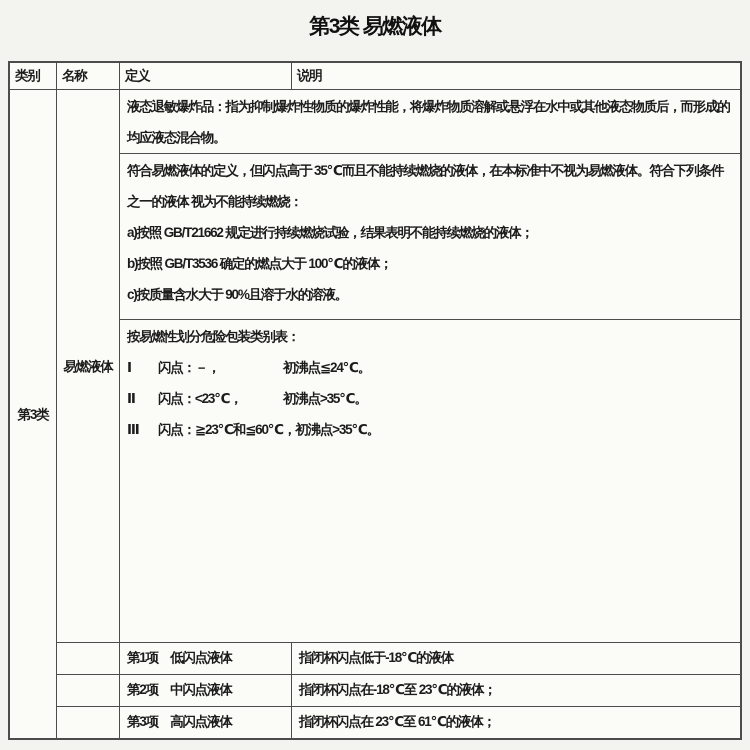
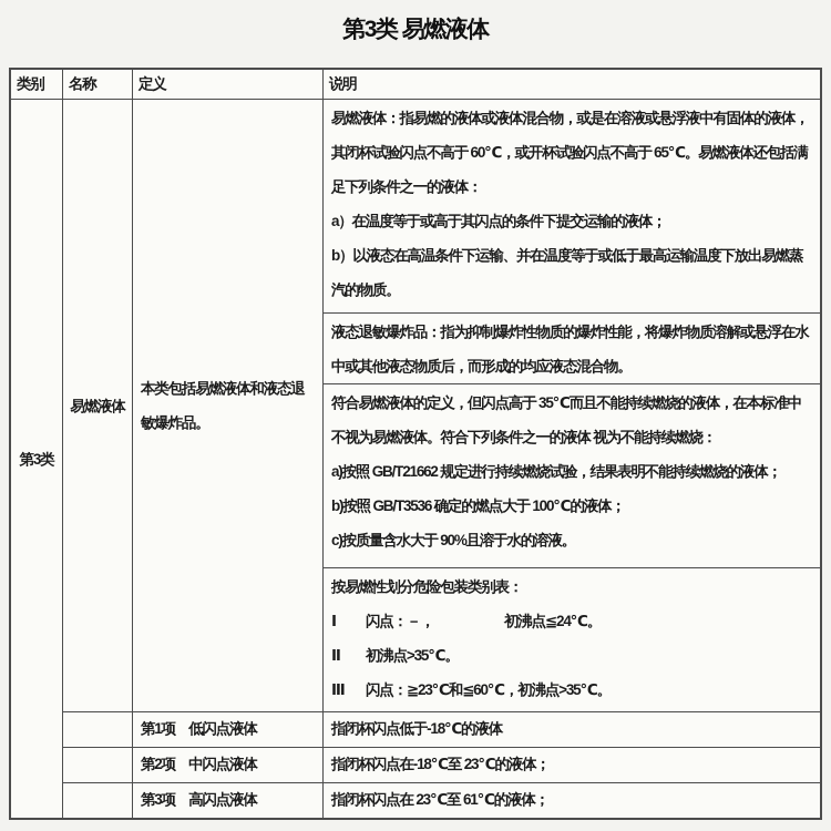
  第3类 易燃液体
  类别
  名称
  定义
  说明
  第3类
  易燃液体
+ 本类包括易燃液体和液态退敏爆炸品。
+ 易燃液体：指易燃的液体或液体混合物，或是在溶液或悬浮液中有固体的液体，其闭杯试验闪点不高于 60℃，或开杯试验闪点不高于 65℃。易燃液体还包括满足下列条件之一的液体：
+ a）在温度等于或高于其闪点的条件下提交运输的液体；
+ b）以液态在高温条件下运输、并在温度等于或低于最高运输温度下放出易燃蒸汽的物质。
  液态退敏爆炸品：指为抑制爆炸性物质的爆炸性能，将爆炸物质溶解或悬浮在水中或其他液态物质后，而形成的均应液态混合物。
  符合易燃液体的定义，但闪点高于 35℃而且不能持续燃烧的液体，在本标准中不视为易燃液体。符合下列条件之一的液体 视为不能持续燃烧：
  a)按照 GB/T21662 规定进行持续燃烧试验，结果表明不能持续燃烧的液体；
  b)按照 GB/T3536 确定的燃点大于 100℃的液体；
  c)按质量含水大于 90%且溶于水的溶液。
  按易燃性划分危险包装类别表：
  Ⅰ
  闪点：－，
  初沸点≦24℃。
  Ⅱ
- 闪点：<23℃，
  初沸点>35℃。
  Ⅲ
  闪点：≧23℃和≦60℃，
  初沸点>35℃。
  第1项 低闪点液体
  指闭杯闪点低于-18℃的液体
  第2项 中闪点液体
  指闭杯闪点在-18℃至 23℃的液体；
  第3项 高闪点液体
  指闭杯闪点在 23℃至 61℃的液体；
